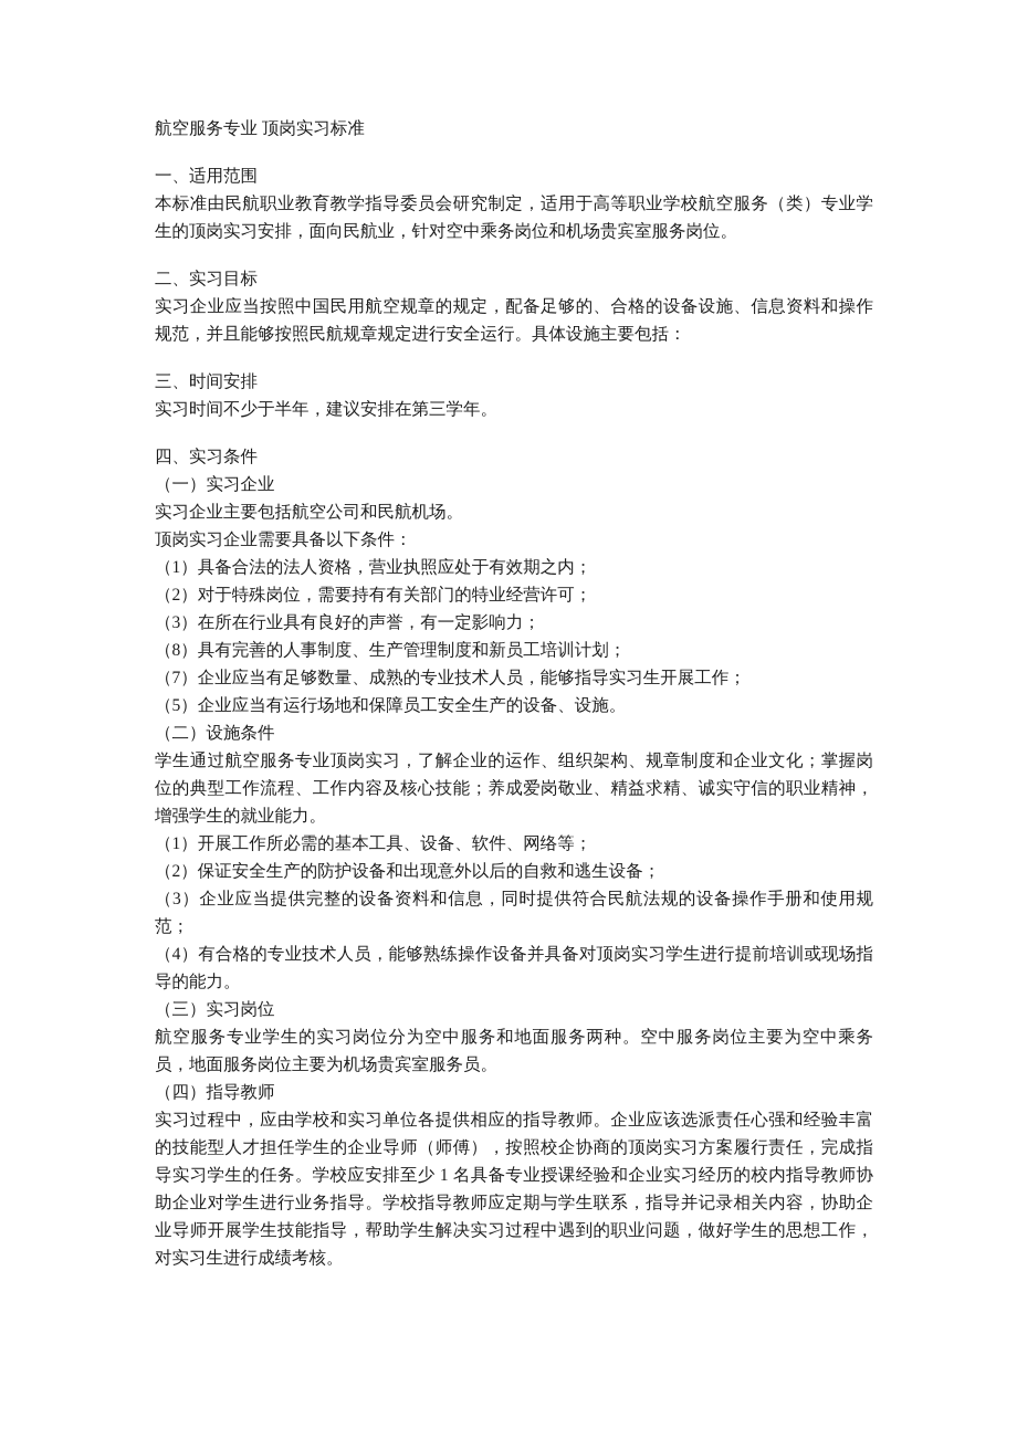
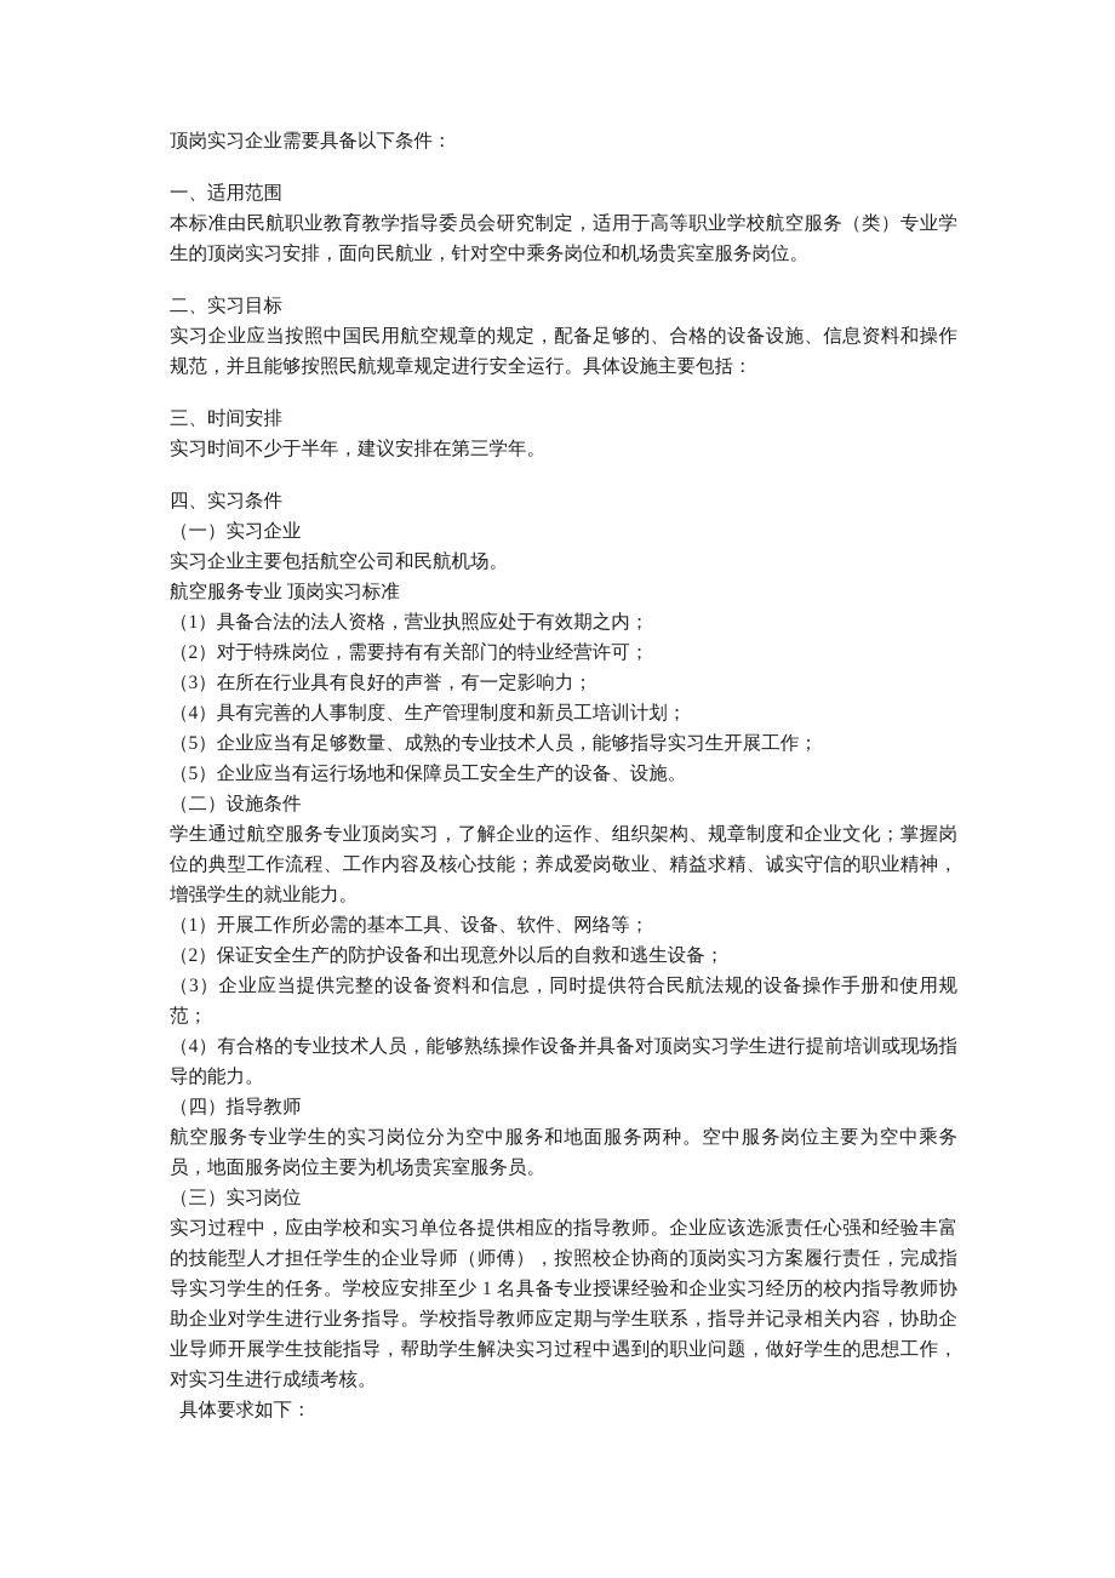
- 航空服务专业 顶岗实习标准
+ 顶岗实习企业需要具备以下条件：
  一、适用范围
  本标准由民航职业教育教学指导委员会研究制定，适用于高等职业学校航空服务（类）专业学生的顶岗实习安排，面向民航业，针对空中乘务岗位和机场贵宾室服务岗位。
  二、实习目标
  实习企业应当按照中国民用航空规章的规定，配备足够的、合格的设备设施、信息资料和操作规范，并且能够按照民航规章规定进行安全运行。具体设施主要包括：
  三、时间安排
  实习时间不少于半年，建议安排在第三学年。
  四、实习条件
  （一）实习企业
  实习企业主要包括航空公司和民航机场。
- 顶岗实习企业需要具备以下条件：
+ 航空服务专业 顶岗实习标准
  （1）具备合法的法人资格，营业执照应处于有效期之内；
  （2）对于特殊岗位，需要持有有关部门的特业经营许可；
  （3）在所在行业具有良好的声誉，有一定影响力；
- （8）具有完善的人事制度、生产管理制度和新员工培训计划；
+ （4）具有完善的人事制度、生产管理制度和新员工培训计划；
- （7）企业应当有足够数量、成熟的专业技术人员，能够指导实习生开展工作；
+ （5）企业应当有足够数量、成熟的专业技术人员，能够指导实习生开展工作；
  （5）企业应当有运行场地和保障员工安全生产的设备、设施。
  （二）设施条件
  学生通过航空服务专业顶岗实习，了解企业的运作、组织架构、规章制度和企业文化；掌握岗位的典型工作流程、工作内容及核心技能；养成爱岗敬业、精益求精、诚实守信的职业精神，增强学生的就业能力。
  （1）开展工作所必需的基本工具、设备、软件、网络等；
  （2）保证安全生产的防护设备和出现意外以后的自救和逃生设备；
  （3）企业应当提供完整的设备资料和信息，同时提供符合民航法规的设备操作手册和使用规范；
  （4）有合格的专业技术人员，能够熟练操作设备并具备对顶岗实习学生进行提前培训或现场指导的能力。
- （三）实习岗位
+ （四）指导教师
  航空服务专业学生的实习岗位分为空中服务和地面服务两种。空中服务岗位主要为空中乘务员，地面服务岗位主要为机场贵宾室服务员。
- （四）指导教师
+ （三）实习岗位
  实习过程中，应由学校和实习单位各提供相应的指导教师。企业应该选派责任心强和经验丰富的技能型人才担任学生的企业导师（师傅），按照校企协商的顶岗实习方案履行责任，完成指导实习学生的任务。学校应安排至少 1 名具备专业授课经验和企业实习经历的校内指导教师协助企业对学生进行业务指导。学校指导教师应定期与学生联系，指导并记录相关内容，协助企业导师开展学生技能指导，帮助学生解决实习过程中遇到的职业问题，做好学生的思想工作，对实习生进行成绩考核。
+ 具体要求如下：
